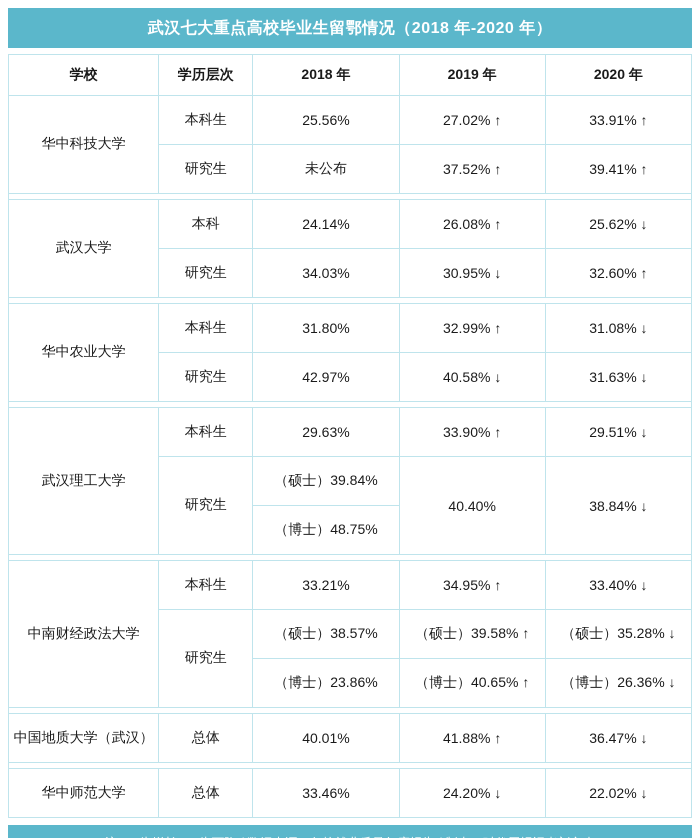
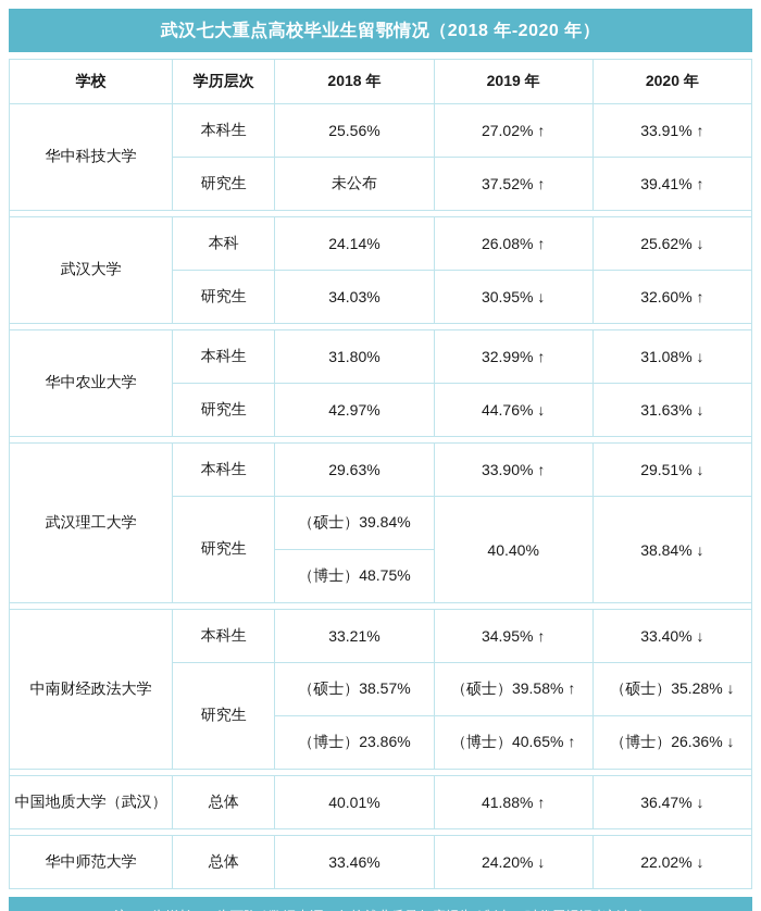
  武汉七大重点高校毕业生留鄂情况（2018 年-2020 年）
  学校	学历层次	2018 年	2019 年	2020 年
  华中科技大学	本科生	25.56%	27.02% ↑	33.91% ↑
  研究生	未公布	37.52% ↑	39.41% ↑
  武汉大学	本科	24.14%	26.08% ↑	25.62% ↓
  研究生	34.03%	30.95% ↓	32.60% ↑
  华中农业大学	本科生	31.80%	32.99% ↑	31.08% ↓
- 研究生	42.97%	40.58% ↓	31.63% ↓
+ 研究生	42.97%	44.76% ↓	31.63% ↓
  武汉理工大学	本科生	29.63%	33.90% ↑	29.51% ↓
  研究生	（硕士）39.84%	40.40%	38.84% ↓
  （博士）48.75%
  中南财经政法大学	本科生	33.21%	34.95% ↑	33.40% ↓
  研究生	（硕士）38.57%	（硕士）39.58% ↑	（硕士）35.28% ↓
  （博士）23.86%	（博士）40.65% ↑	（博士）26.36% ↓
  中国地质大学（武汉）	总体	40.01%	41.88% ↑	36.47% ↓
  华中师范大学	总体	33.46%	24.20% ↓	22.02% ↓
